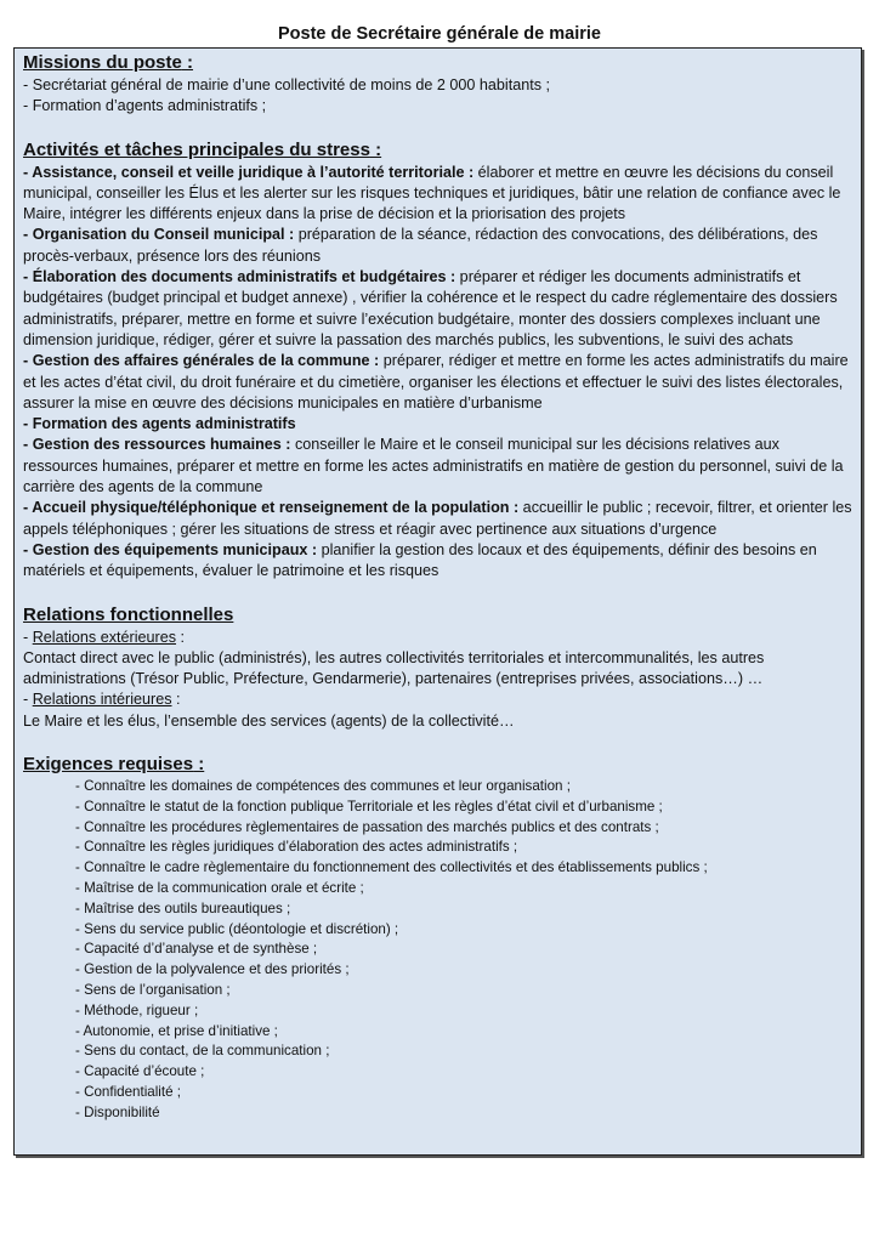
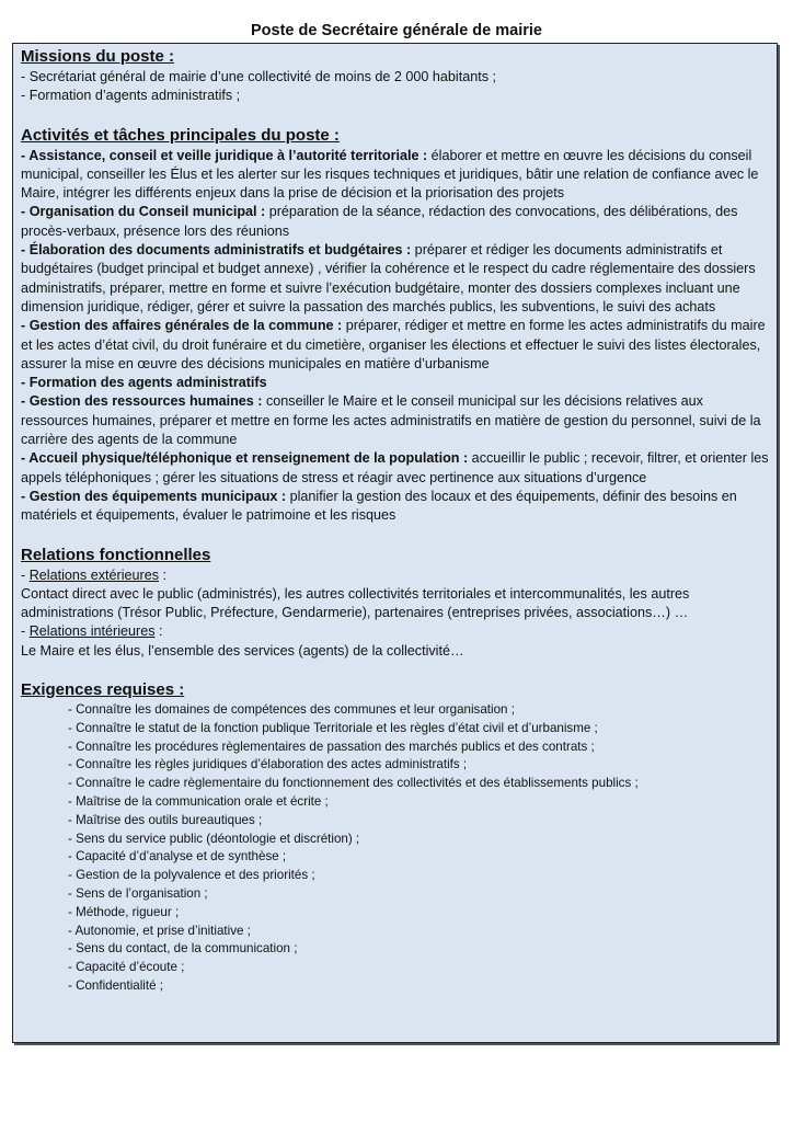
  Poste de Secrétaire générale de mairie
  Missions du poste :
  - Secrétariat général de mairie d’une collectivité de moins de 2 000 habitants ;
  - Formation d’agents administratifs ;
- Activités et tâches principales du stress :
+ Activités et tâches principales du poste :
  - Assistance, conseil et veille juridique à l’autorité territoriale : élaborer et mettre en œuvre les décisions du conseil municipal, conseiller les Élus et les alerter sur les risques techniques et juridiques, bâtir une relation de confiance avec le Maire, intégrer les différents enjeux dans la prise de décision et la priorisation des projets
  - Organisation du Conseil municipal : préparation de la séance, rédaction des convocations, des délibérations, des procès-verbaux, présence lors des réunions
  - Élaboration des documents administratifs et budgétaires : préparer et rédiger les documents administratifs et budgétaires (budget principal et budget annexe) , vérifier la cohérence et le respect du cadre réglementaire des dossiers administratifs, préparer, mettre en forme et suivre l’exécution budgétaire, monter des dossiers complexes incluant une dimension juridique, rédiger, gérer et suivre la passation des marchés publics, les subventions, le suivi des achats
  - Gestion des affaires générales de la commune : préparer, rédiger et mettre en forme les actes administratifs du maire et les actes d’état civil, du droit funéraire et du cimetière, organiser les élections et effectuer le suivi des listes électorales, assurer la mise en œuvre des décisions municipales en matière d’urbanisme
  - Formation des agents administratifs
  - Gestion des ressources humaines : conseiller le Maire et le conseil municipal sur les décisions relatives aux ressources humaines, préparer et mettre en forme les actes administratifs en matière de gestion du personnel, suivi de la carrière des agents de la commune
  - Accueil physique/téléphonique et renseignement de la population : accueillir le public ; recevoir, filtrer, et orienter les appels téléphoniques ; gérer les situations de stress et réagir avec pertinence aux situations d’urgence
  - Gestion des équipements municipaux : planifier la gestion des locaux et des équipements, définir des besoins en matériels et équipements, évaluer le patrimoine et les risques
  Relations fonctionnelles
  - Relations extérieures :
  Contact direct avec le public (administrés), les autres collectivités territoriales et intercommunalités, les autres administrations (Trésor Public, Préfecture, Gendarmerie), partenaires (entreprises privées, associations…) …
  - Relations intérieures :
  Le Maire et les élus, l’ensemble des services (agents) de la collectivité…
  Exigences requises :
  - Connaître les domaines de compétences des communes et leur organisation ;
  - Connaître le statut de la fonction publique Territoriale et les règles d’état civil et d’urbanisme ;
  - Connaître les procédures règlementaires de passation des marchés publics et des contrats ;
  - Connaître les règles juridiques d’élaboration des actes administratifs ;
  - Connaître le cadre règlementaire du fonctionnement des collectivités et des établissements publics ;
  - Maîtrise de la communication orale et écrite ;
  - Maîtrise des outils bureautiques ;
  - Sens du service public (déontologie et discrétion) ;
  - Capacité d’d’analyse et de synthèse ;
  - Gestion de la polyvalence et des priorités ;
  - Sens de l’organisation ;
  - Méthode, rigueur ;
  - Autonomie, et prise d’initiative ;
  - Sens du contact, de la communication ;
  - Capacité d’écoute ;
  - Confidentialité ;
- - Disponibilité
